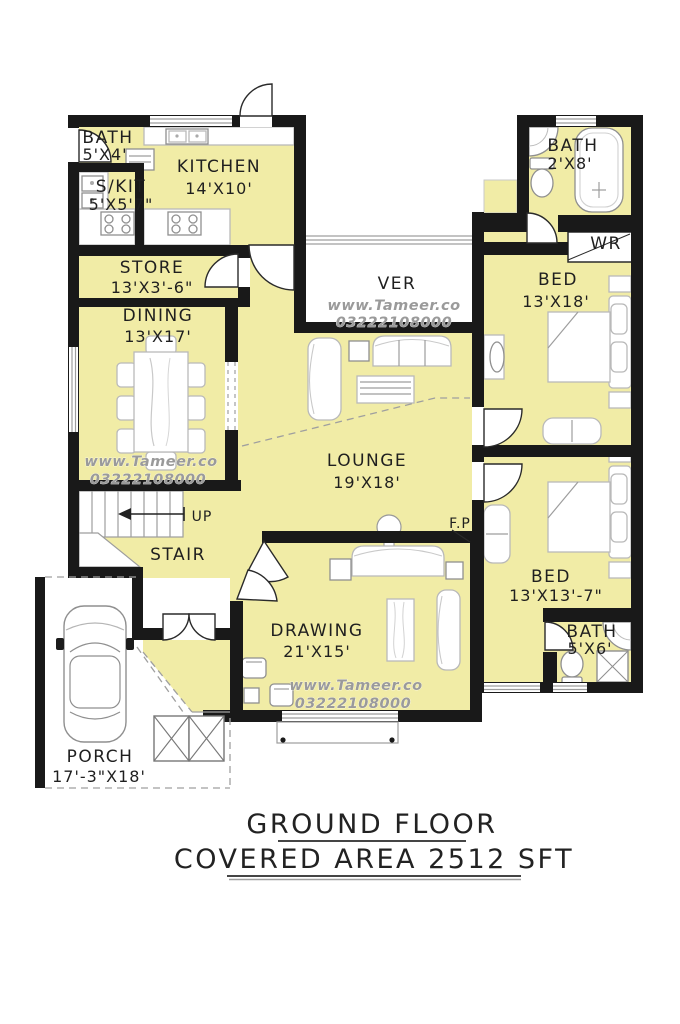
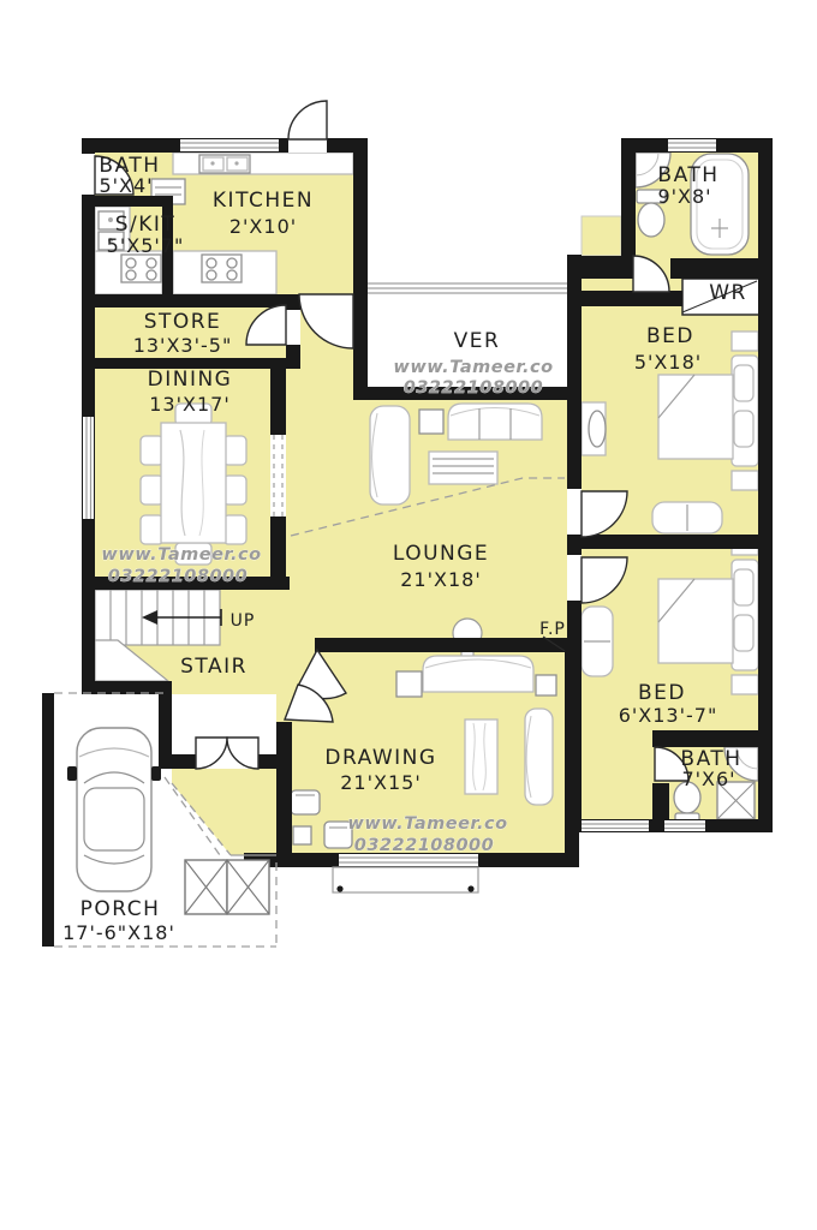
  BATH
  5'X4'
  S/KIT
  5'X5'7"
  KITCHEN
- 14'X10'
+ 2'X10'
  STORE
- 13'X3'-6"
+ 13'X3'-5"
  DINING
  13'X17'
  VER
  LOUNGE
- 19'X18'
+ 21'X18'
  UP
  STAIR
  DRAWING
  21'X15'
  PORCH
- 17'-3"X18'
+ 17'-6"X18'
  BATH
- 2'X8'
+ 9'X8'
  WR
  BED
- 13'X18'
+ 5'X18'
  BED
- 13'X13'-7"
+ 6'X13'-7"
  BATH
- 5'X6'
+ 7'X6'
  F.P
  www.Tameer.co
  03222108000
  www.Tameer.co
  03222108000
  www.Tameer.co
  03222108000
- GROUND FLOOR
- COVERED AREA 2512 SFT
